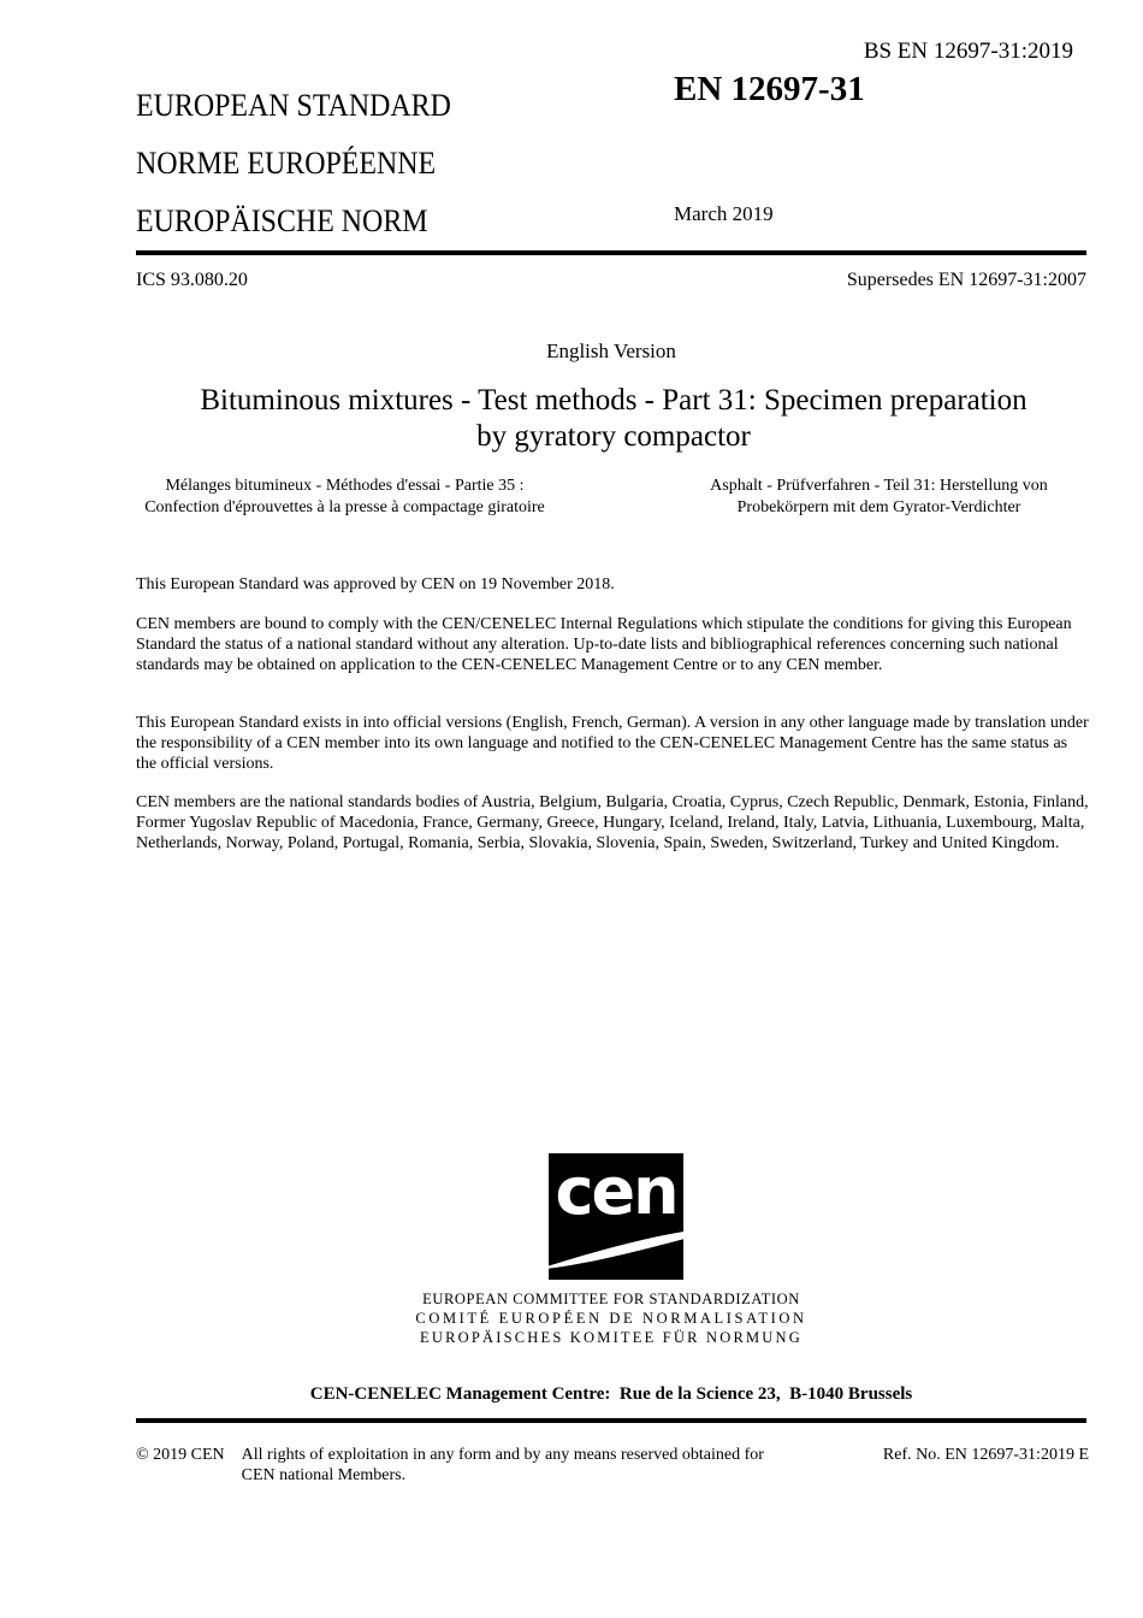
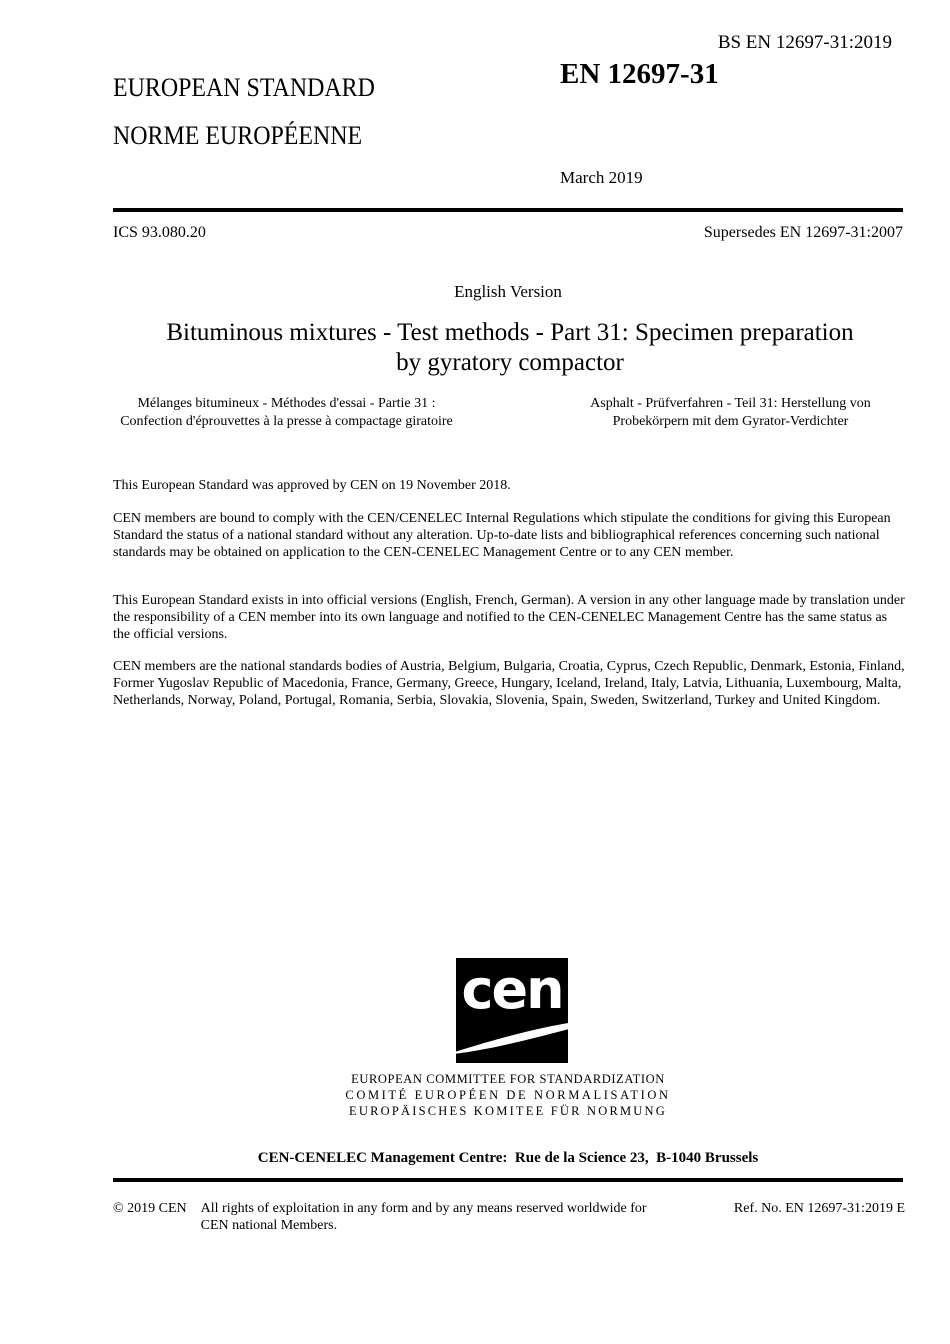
  BS EN 12697-31:2019
  EUROPEAN STANDARD
  NORME EUROPÉENNE
- EUROPÄISCHE NORM
  EN 12697-31
  March 2019
  ICS 93.080.20
  Supersedes EN 12697-31:2007
  English Version
  Bituminous mixtures - Test methods - Part 31: Specimen preparation by gyratory compactor
- Mélanges bitumineux - Méthodes d'essai - Partie 35 : Confection d'éprouvettes à la presse à compactage giratoire
+ Mélanges bitumineux - Méthodes d'essai - Partie 31 : Confection d'éprouvettes à la presse à compactage giratoire
  Asphalt - Prüfverfahren - Teil 31: Herstellung von Probekörpern mit dem Gyrator-Verdichter
  This European Standard was approved by CEN on 19 November 2018.
  CEN members are bound to comply with the CEN/CENELEC Internal Regulations which stipulate the conditions for giving this European Standard the status of a national standard without any alteration. Up-to-date lists and bibliographical references concerning such national standards may be obtained on application to the CEN-CENELEC Management Centre or to any CEN member.
  This European Standard exists in into official versions (English, French, German). A version in any other language made by translation under the responsibility of a CEN member into its own language and notified to the CEN-CENELEC Management Centre has the same status as the official versions.
  CEN members are the national standards bodies of Austria, Belgium, Bulgaria, Croatia, Cyprus, Czech Republic, Denmark, Estonia, Finland, Former Yugoslav Republic of Macedonia, France, Germany, Greece, Hungary, Iceland, Ireland, Italy, Latvia, Lithuania, Luxembourg, Malta, Netherlands, Norway, Poland, Portugal, Romania, Serbia, Slovakia, Slovenia, Spain, Sweden, Switzerland, Turkey and United Kingdom.
  cen
  EUROPEAN COMMITTEE FOR STANDARDIZATION
  COMITÉ EUROPÉEN DE NORMALISATION
  EUROPÄISCHES KOMITEE FÜR NORMUNG
  CEN-CENELEC Management Centre: Rue de la Science 23, B-1040 Brussels
  © 2019 CEN
- All rights of exploitation in any form and by any means reserved obtained for CEN national Members.
+ All rights of exploitation in any form and by any means reserved worldwide for CEN national Members.
  Ref. No. EN 12697-31:2019 E
